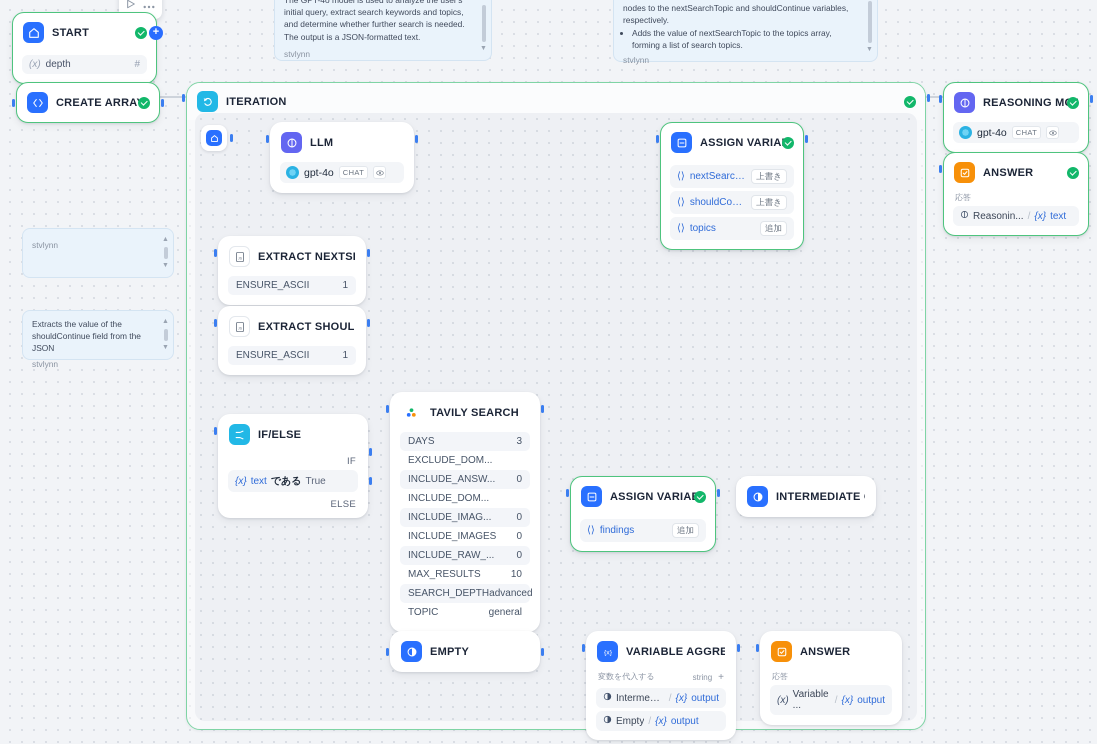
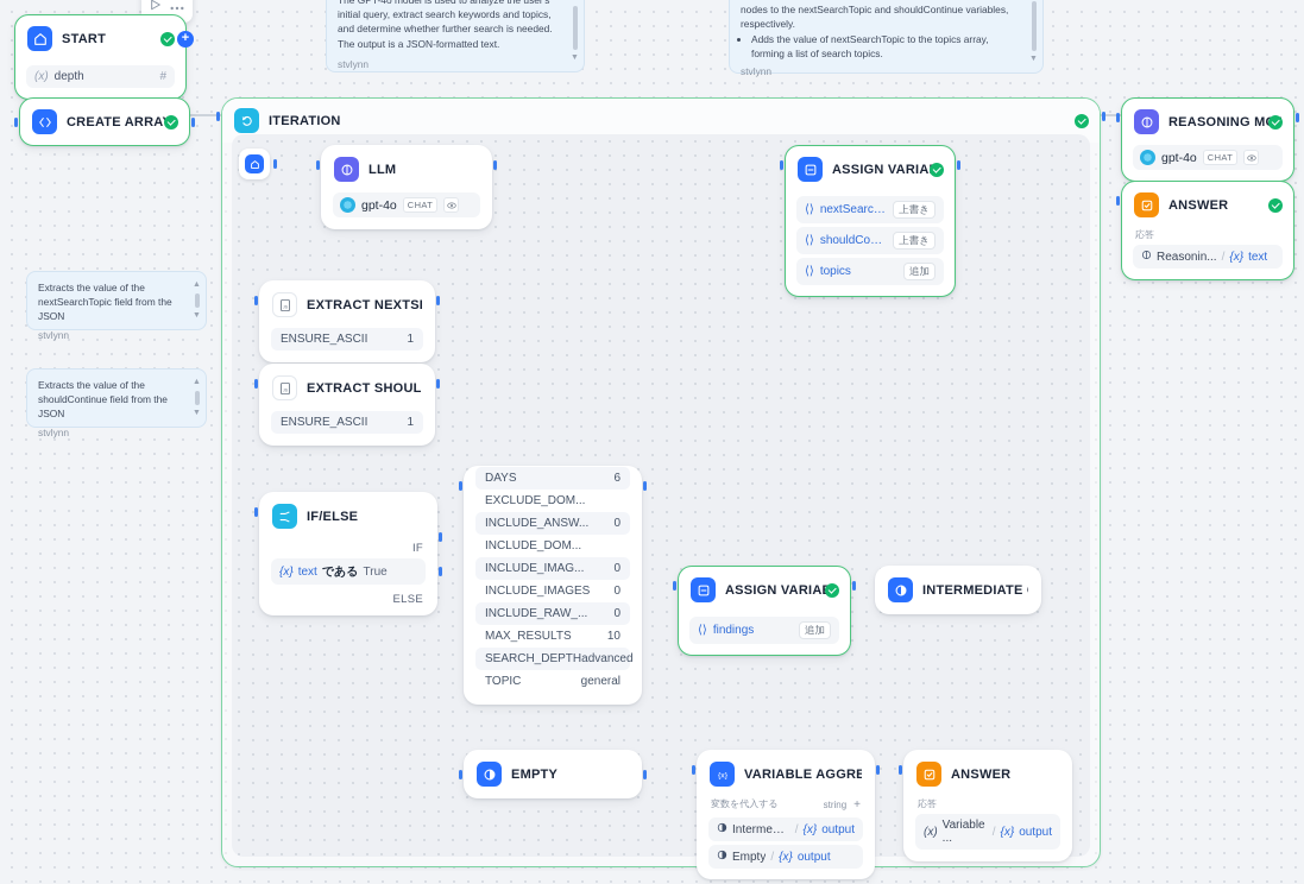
  START
  +
  (x)
  depth
  #
  CREATE ARRA
  ITERATION
  LLM
  gpt-4o
  CHAT
  ASSIGN VARIA
  ⟨⟩
  nextSearchT
  上書き
  ⟨⟩
  shouldContin
  上書き
  ⟨⟩
  topics
  追加
  ENSURE_ASCII
  1
  ENSURE_ASCII
  1
  IF/ELSE
  IF
  {x}
  text
  である
  True
  ELSE
- TAVILY SEARCH
  DAYS
- 3
+ 6
  EXCLUDE_DOM...
  INCLUDE_ANSW...
  0
  INCLUDE_DOM...
  INCLUDE_IMAG...
  0
  INCLUDE_IMAGES
  0
  INCLUDE_RAW_...
  0
  MAX_RESULTS
  10
  SEARCH_DEPTH
  advanced
  TOPIC
  general
  ASSIGN VARIA
  ⟨⟩
  findings
  追加
  EMPTY
  VARIABLE AGGRE
  変数を代入する
  string
  +
  /
  {x}
  output
  Empty
  /
  {x}
  output
  ANSWER
  応答
  (x)
  Variable ...
  /
  {x}
  output
  REASONING M
  gpt-4o
  CHAT
  ANSWER
  応答
  Reasonin...
  /
  {x}
  text
  The GPT-4o model is used to analyze the user's initial query, extract search keywords and topics, and determine whether further search is needed. The output is a JSON-formatted text.
  stvlynn
  Adds the value of nextSearchTopic to the topics array, forming a list of search topics.
  stvlynn
+ Extracts the value of the nextSearchTopic field from the JSON
  stvlynn
  Extracts the value of the shouldContinue field from the JSON
  stvlynn
